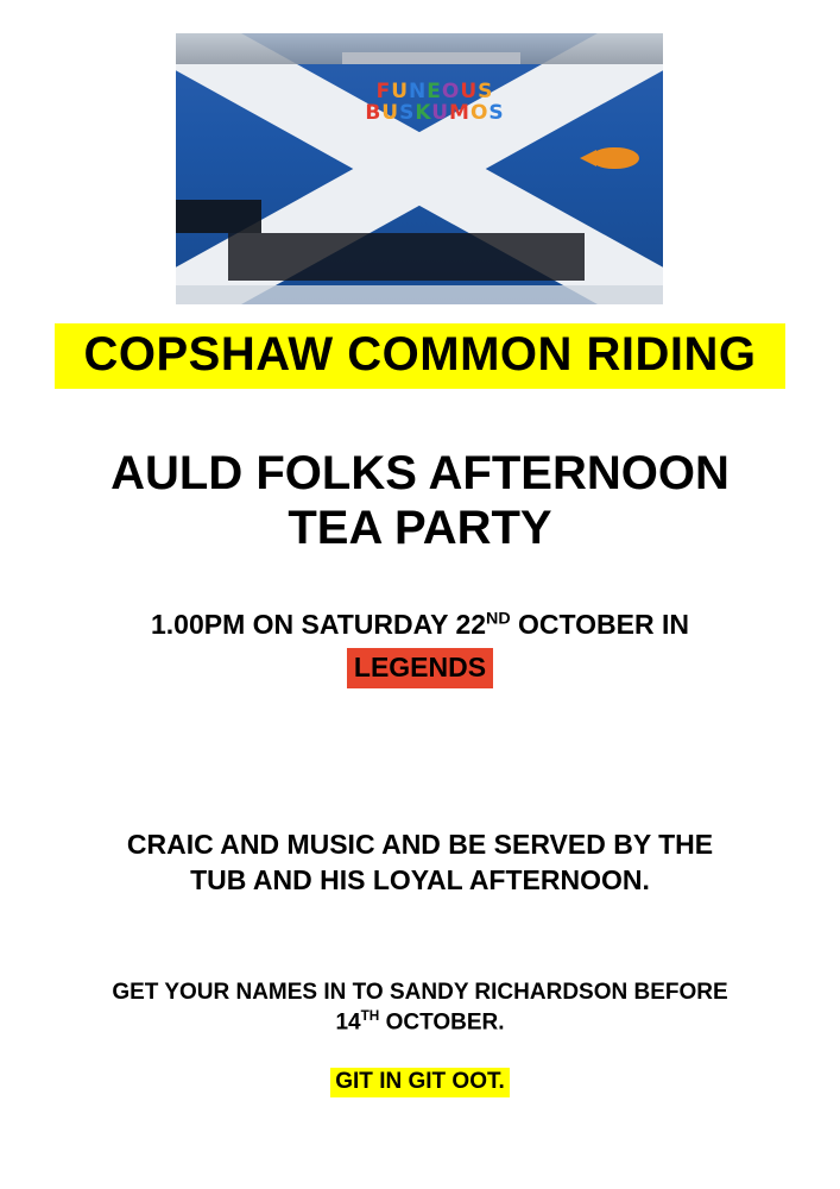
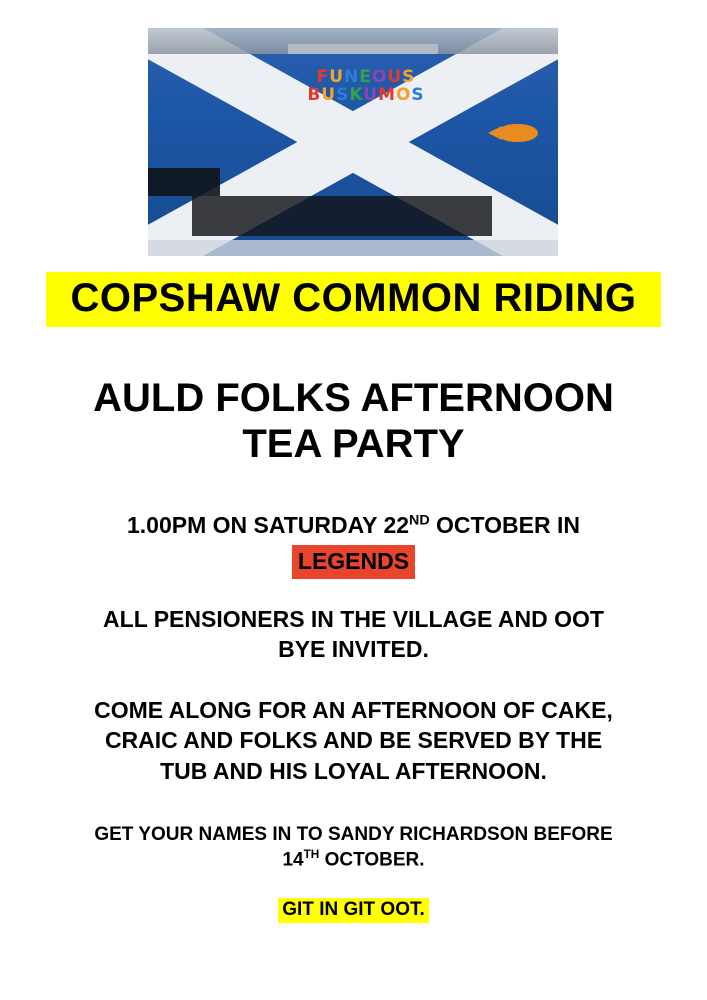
  FUNEOUS
  BUSKUMOS
  COPSHAW COMMON RIDING
  AULD FOLKS AFTERNOON
  TEA PARTY
  1.00PM ON SATURDAY 22ND OCTOBER IN
  LEGENDS
+ ALL PENSIONERS IN THE VILLAGE AND OOT
+ BYE INVITED.
+ COME ALONG FOR AN AFTERNOON OF CAKE,
- CRAIC AND MUSIC AND BE SERVED BY THE
+ CRAIC AND FOLKS AND BE SERVED BY THE
  TUB AND HIS LOYAL AFTERNOON.
  GET YOUR NAMES IN TO SANDY RICHARDSON BEFORE
  14TH OCTOBER.
  GIT IN GIT OOT.
